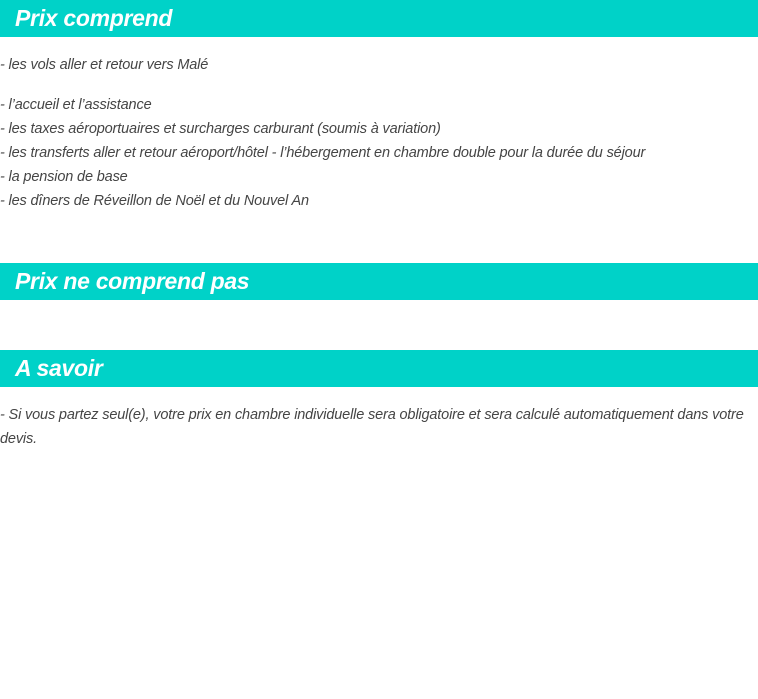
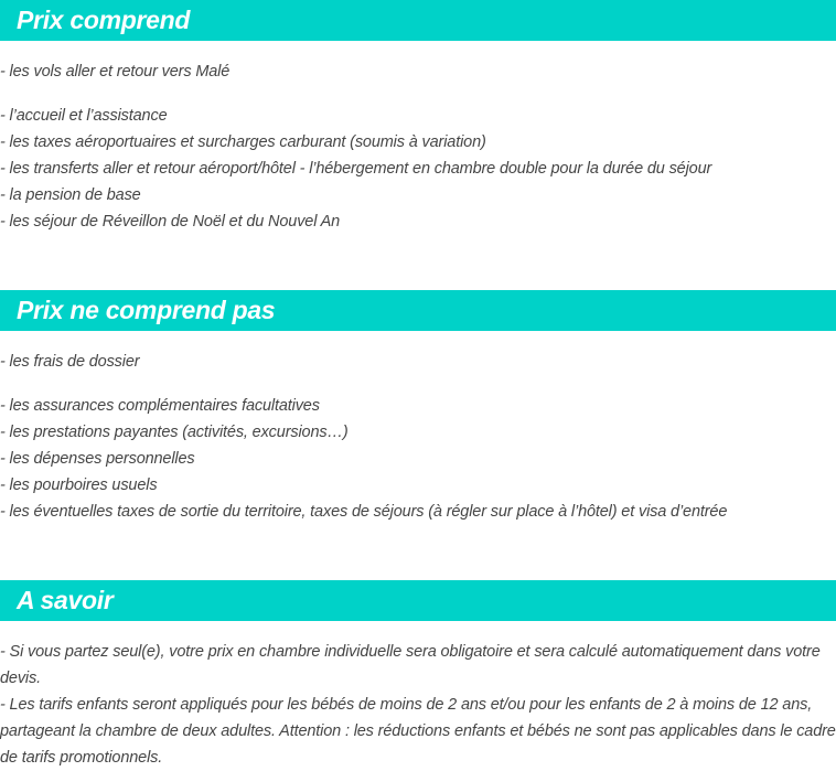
  Prix comprend
  - les vols aller et retour vers Malé
  - l’accueil et l’assistance
  - les taxes aéroportuaires et surcharges carburant (soumis à variation)
  - les transferts aller et retour aéroport/hôtel - l’hébergement en chambre double pour la durée du séjour
  - la pension de base
- - les dîners de Réveillon de Noël et du Nouvel An
+ - les séjour de Réveillon de Noël et du Nouvel An
  Prix ne comprend pas
+ - les frais de dossier
+ - les assurances complémentaires facultatives
+ - les prestations payantes (activités, excursions…)
+ - les dépenses personnelles
+ - les pourboires usuels
+ - les éventuelles taxes de sortie du territoire, taxes de séjours (à régler sur place à l’hôtel) et visa d’entrée
  A savoir
  - Si vous partez seul(e), votre prix en chambre individuelle sera obligatoire et sera calculé automatiquement dans votre devis.
+ - Les tarifs enfants seront appliqués pour les bébés de moins de 2 ans et/ou pour les enfants de 2 à moins de 12 ans, partageant la chambre de deux adultes. Attention : les réductions enfants et bébés ne sont pas applicables dans le cadre de tarifs promotionnels.
